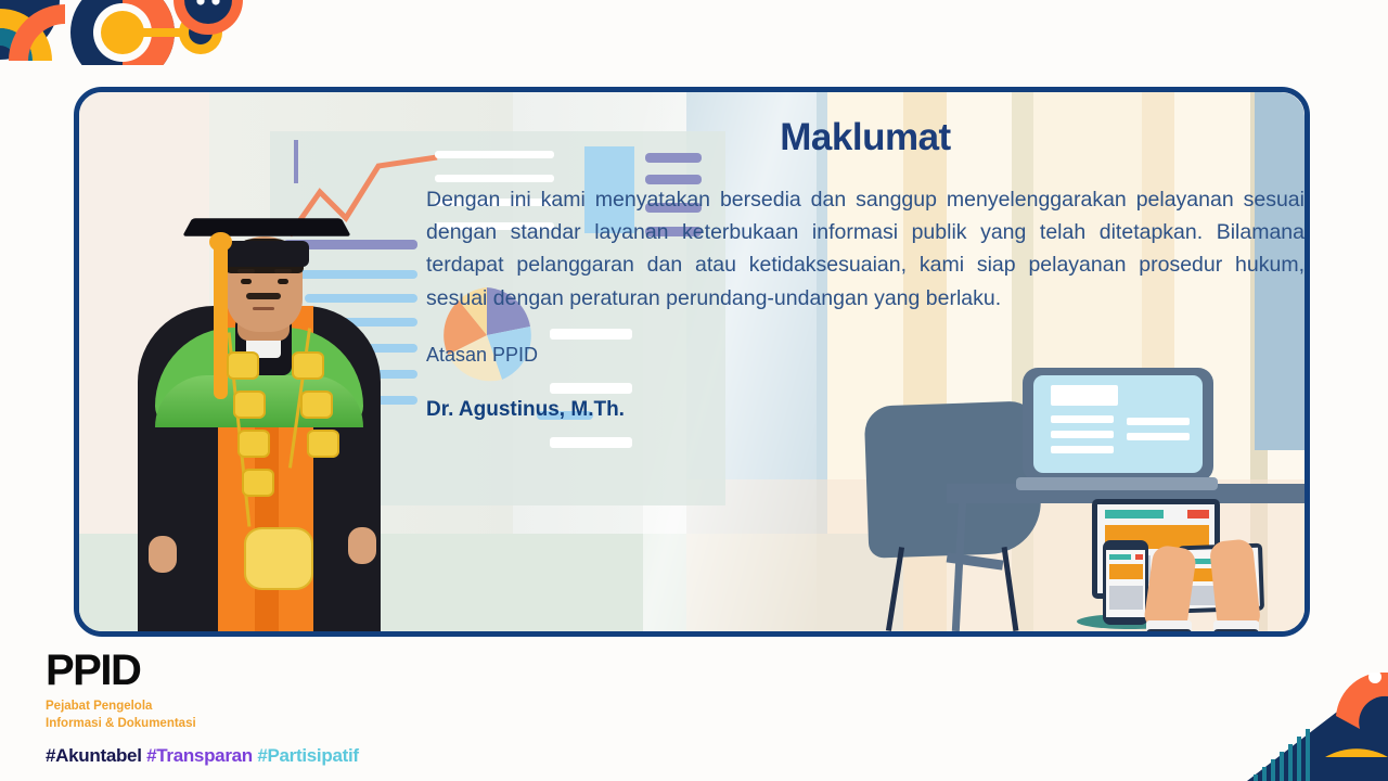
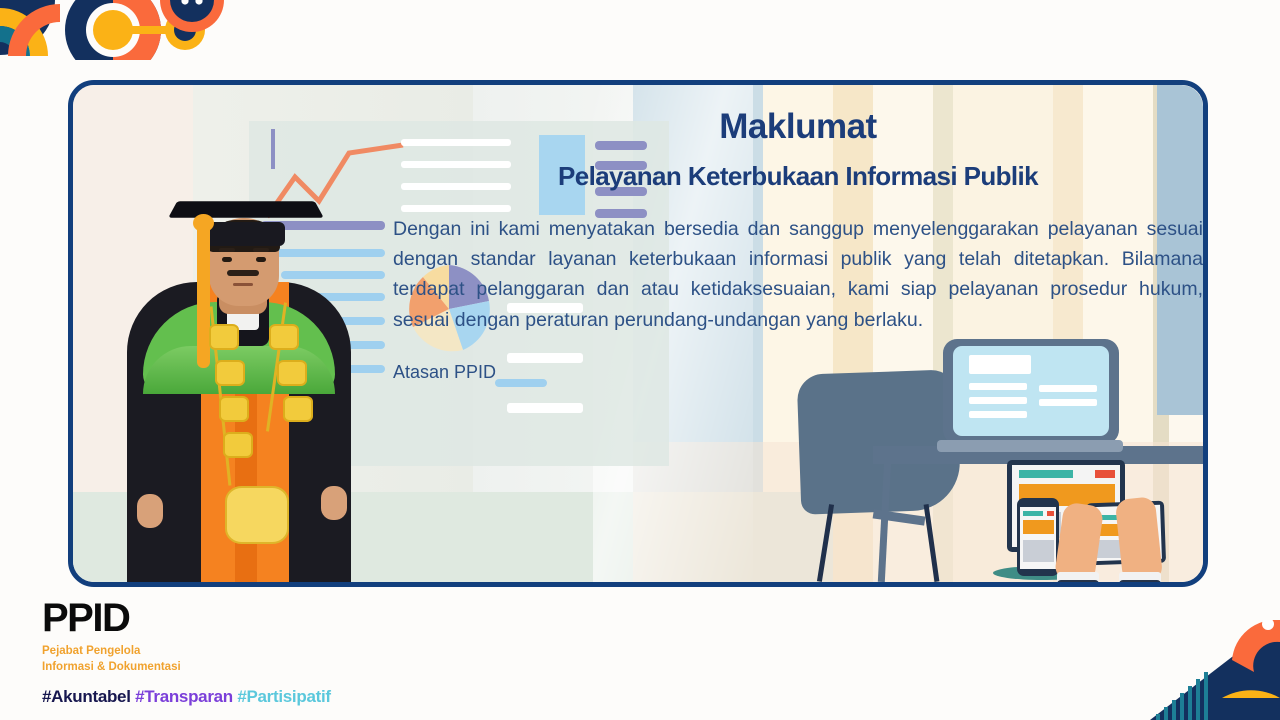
  Maklumat
+ Pelayanan Keterbukaan Informasi Publik
  Dengan ini kami menyatakan bersedia dan sanggup menyelenggarakan pelayanan sesuai dengan standar layanan keterbukaan informasi publik yang telah ditetapkan. Bilamana terdapat pelanggaran dan atau ketidaksesuaian, kami siap pelayanan prosedur hukum, sesuai dengan peraturan perundang-undangan yang berlaku.
  Atasan PPID
- Dr. Agustinus, M.Th.
  PPID
  Pejabat Pengelola
  Informasi & Dokumentasi
  #Akuntabel #Transparan #Partisipatif
